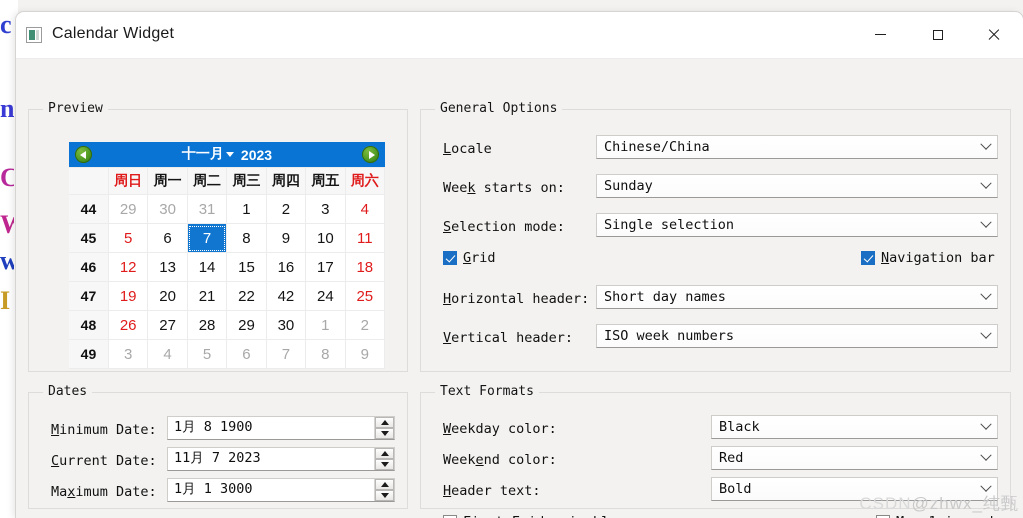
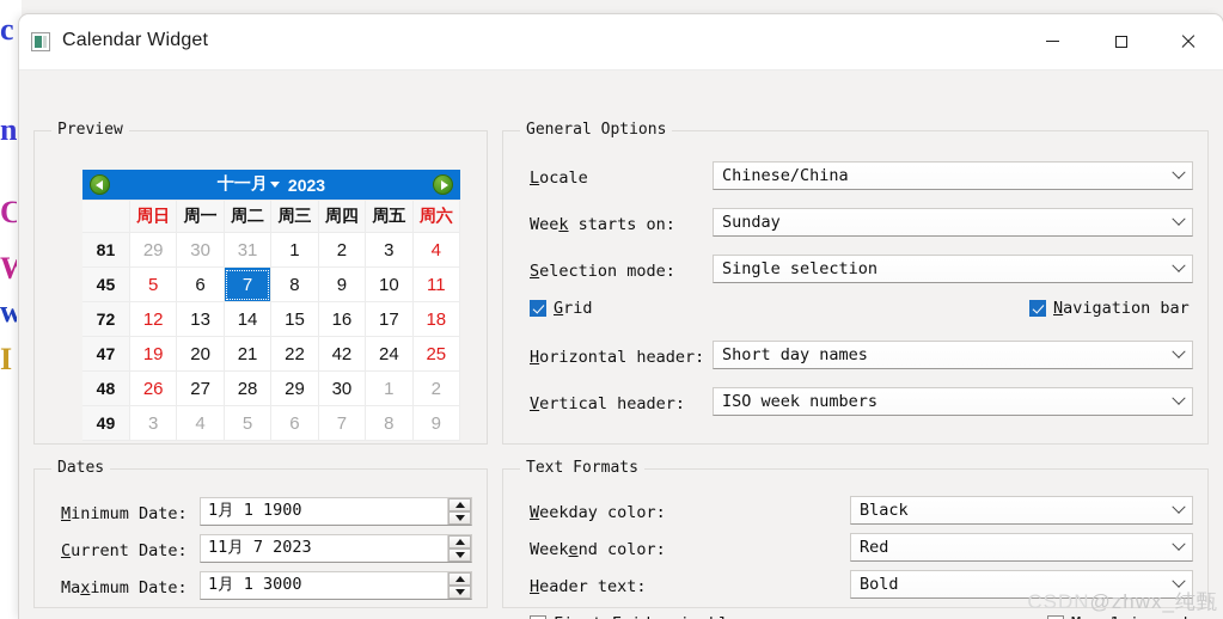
  c
  n
  C
  W
  w
  I
  Calendar Widget
  Preview
  十一月
  2023
  	周日	周一	周二	周三	周四	周五	周六
- 44	29	30	31	1	2	3	4
+ 81	29	30	31	1	2	3	4
  45	5	6	7	8	9	10	11
- 46	12	13	14	15	16	17	18
+ 72	12	13	14	15	16	17	18
  47	19	20	21	22	42	24	25
  48	26	27	28	29	30	1	2
  49	3	4	5	6	7	8	9
  General Options
  Locale
  Chinese/China
  Week starts on:
  Sunday
  Selection mode:
  Single selection
  Grid
  Navigation bar
  Horizontal header:
  Short day names
  Vertical header:
  ISO week numbers
  Dates
  Minimum Date:
- 1月 8 1900
+ 1月 1 1900
  Current Date:
  11月 7 2023
  Maximum Date:
  1月 1 3000
  Text Formats
  Weekday color:
  Black
  Weekend color:
  Red
  Header text:
  Bold
  CSDN@zhwx_纯甄
